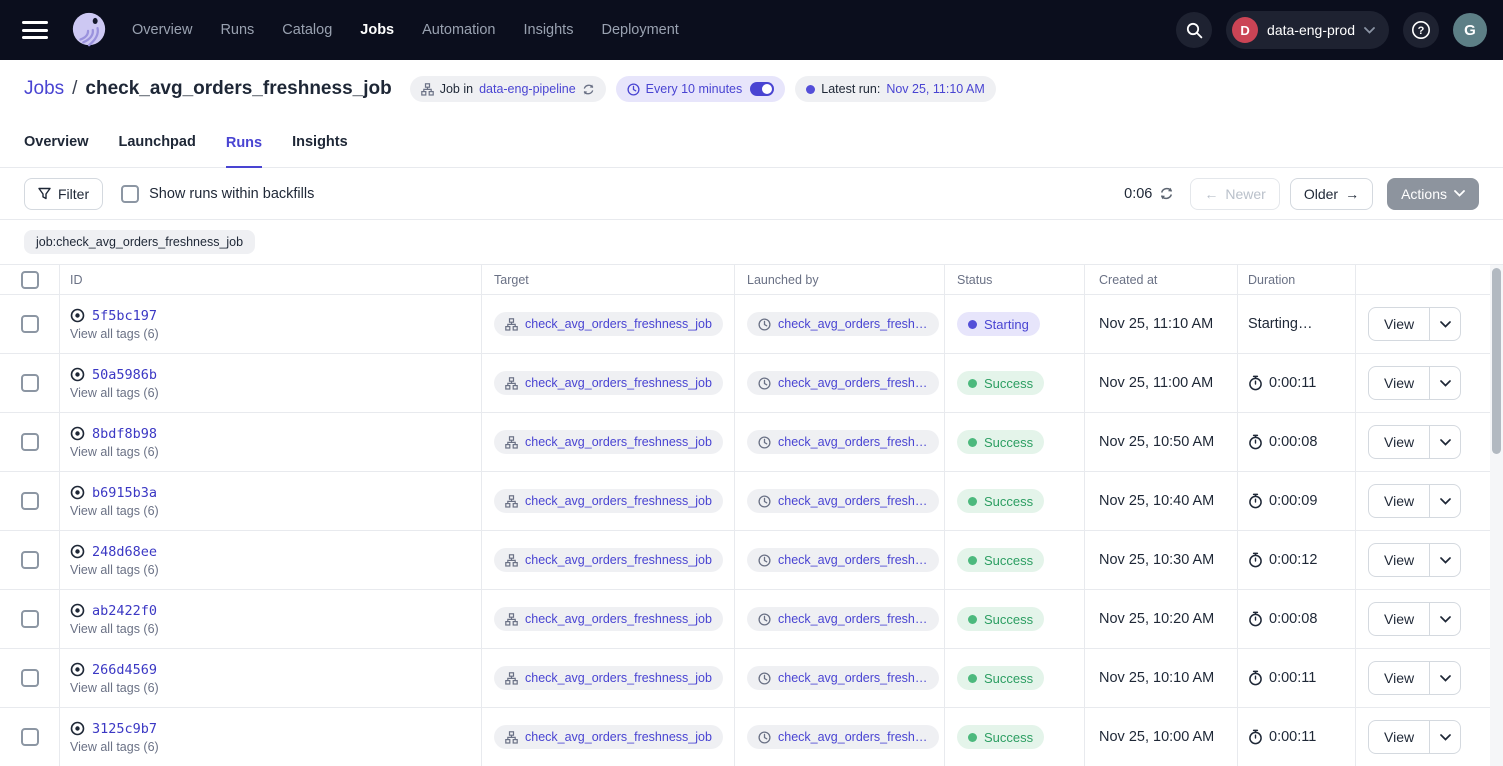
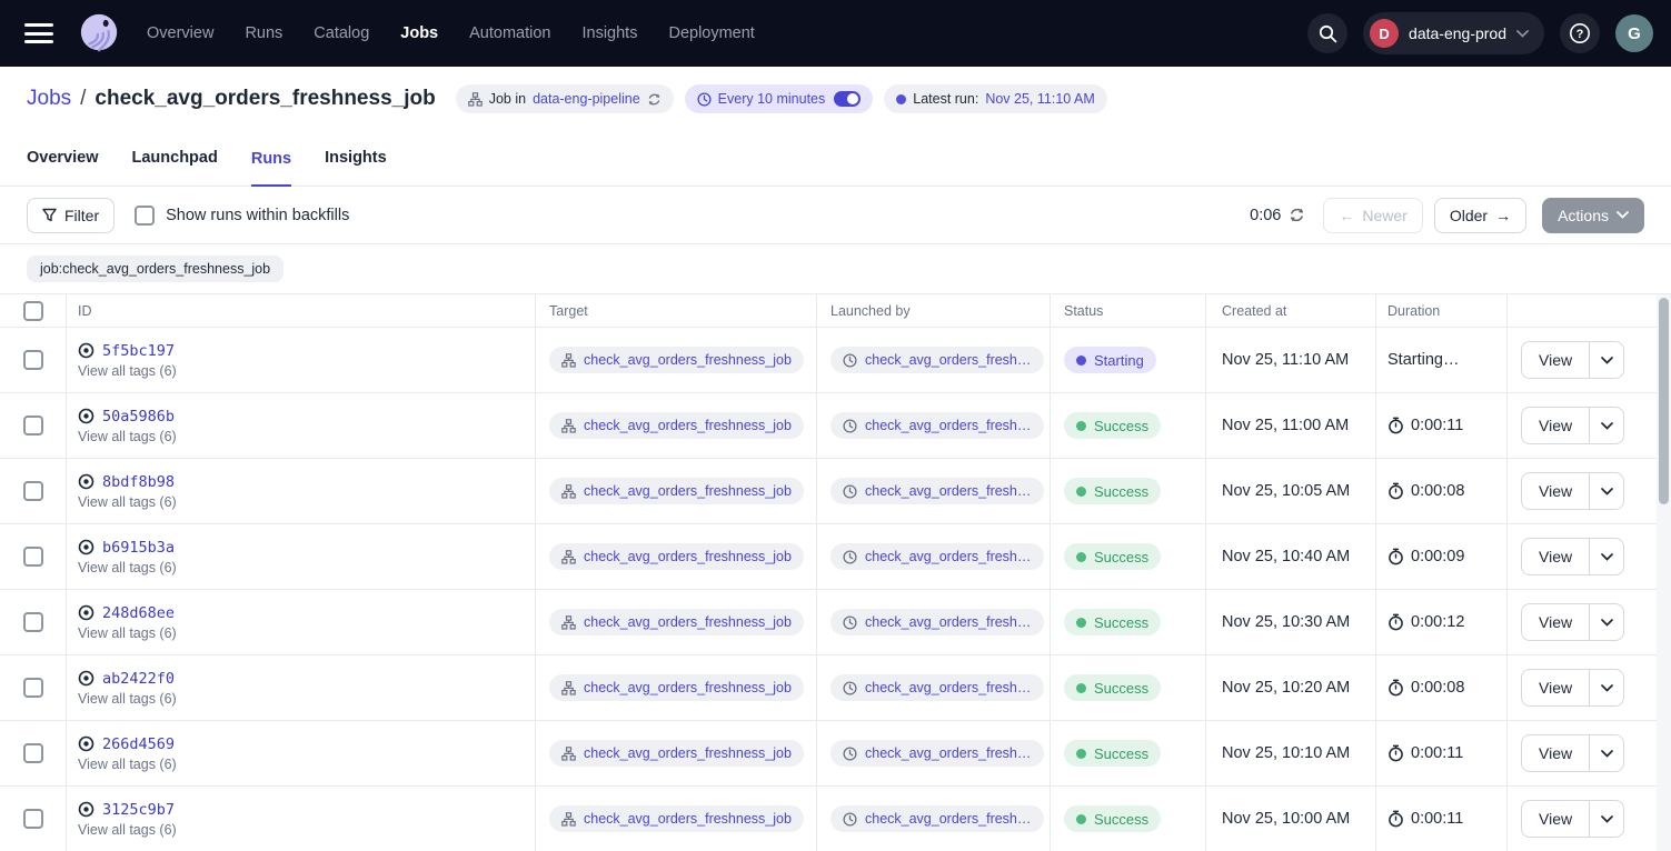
  Overview
  Runs
  Catalog
  Jobs
  Automation
  Insights
  Deployment
  D
  data-eng-prod
  ?
  G
  Jobs
  /
  check_avg_orders_freshness_job
  Job in
  data-eng-pipeline
  Every 10 minutes
  Latest run:
  Nov 25, 11:10 AM
  Overview
  Launchpad
  Runs
  Insights
  Filter
  Show runs within backfills
  0:06
  ←
  Newer
  Older
  →
  Actions
  job:check_avg_orders_freshness_job
  ID
  Target
  Launched by
  Status
  Created at
  Duration
  5f5bc197
  View all tags (6)
  check_avg_orders_freshness_job
  check_avg_orders_freshn
  Starting
  Nov 25, 11:10 AM
  Starting…
  View
  50a5986b
  View all tags (6)
  check_avg_orders_freshness_job
  check_avg_orders_freshn
  Success
  Nov 25, 11:00 AM
  0:00:11
  View
  8bdf8b98
  View all tags (6)
  check_avg_orders_freshness_job
  check_avg_orders_freshn
  Success
- Nov 25, 10:50 AM
+ Nov 25, 10:05 AM
  0:00:08
  View
  b6915b3a
  View all tags (6)
  check_avg_orders_freshness_job
  check_avg_orders_freshn
  Success
  Nov 25, 10:40 AM
  0:00:09
  View
  248d68ee
  View all tags (6)
  check_avg_orders_freshness_job
  check_avg_orders_freshn
  Success
  Nov 25, 10:30 AM
  0:00:12
  View
  ab2422f0
  View all tags (6)
  check_avg_orders_freshness_job
  check_avg_orders_freshn
  Success
  Nov 25, 10:20 AM
  0:00:08
  View
  266d4569
  View all tags (6)
  check_avg_orders_freshness_job
  check_avg_orders_freshn
  Success
  Nov 25, 10:10 AM
  0:00:11
  View
  3125c9b7
  View all tags (6)
  check_avg_orders_freshness_job
  check_avg_orders_freshn
  Success
  Nov 25, 10:00 AM
  0:00:11
  View
